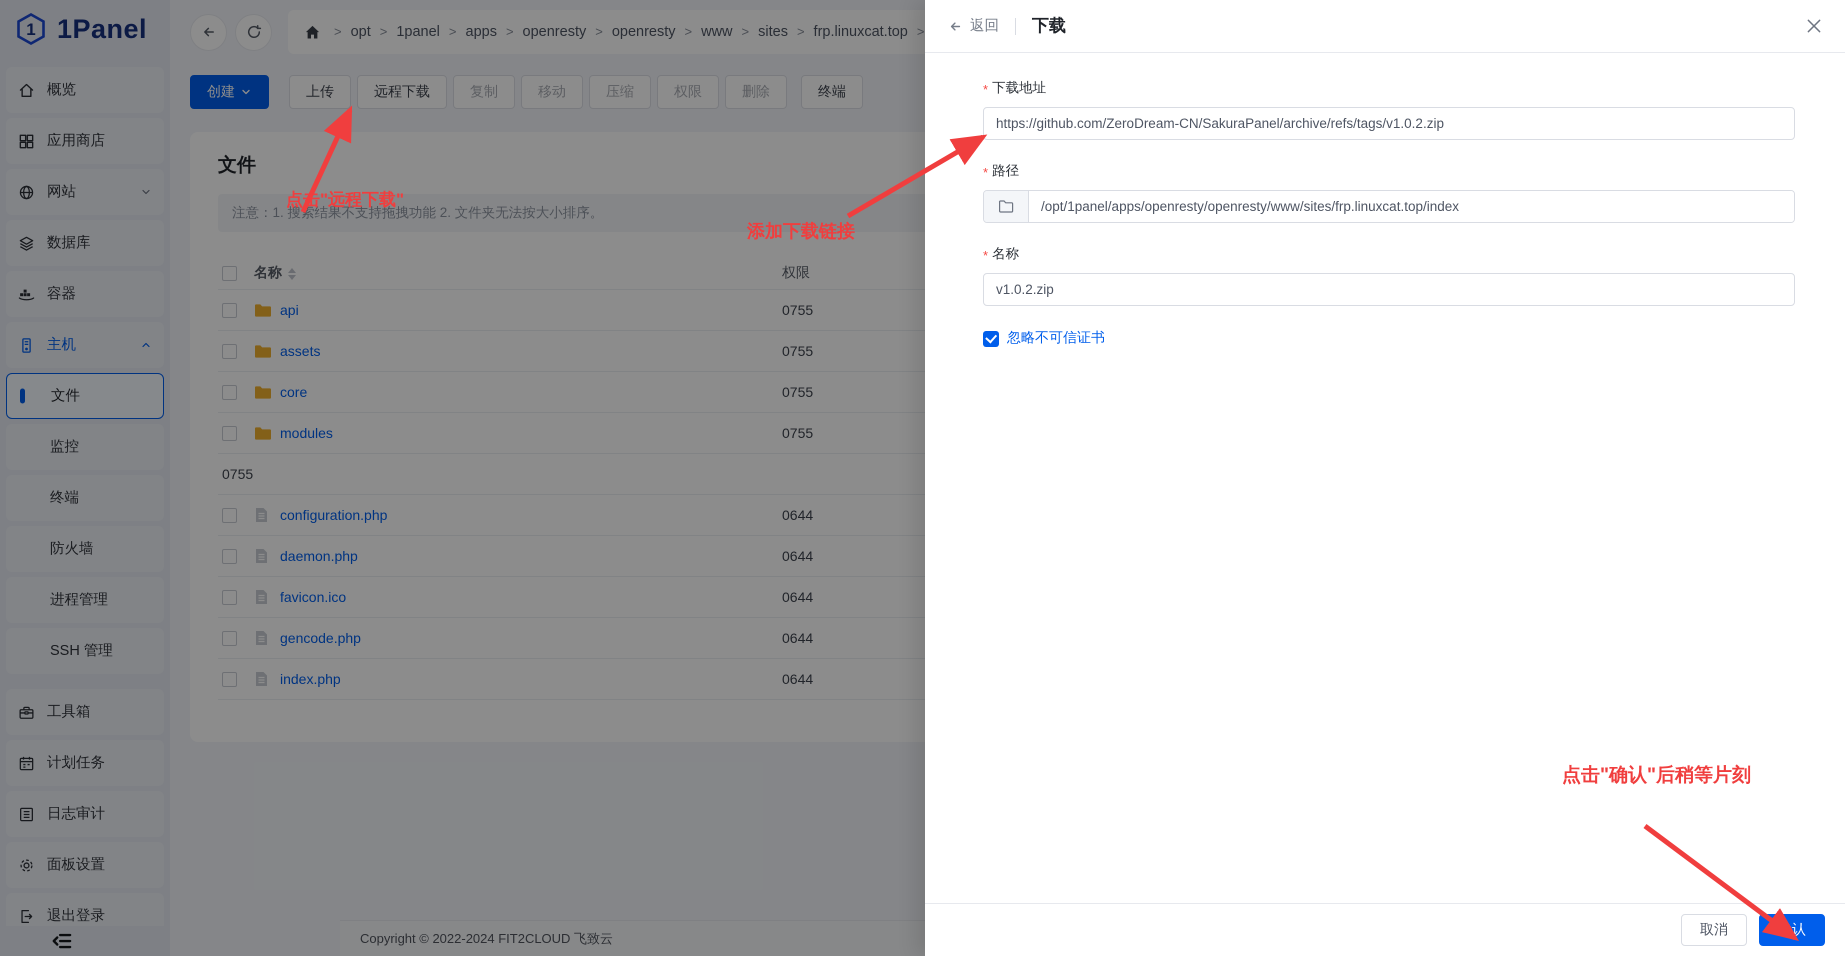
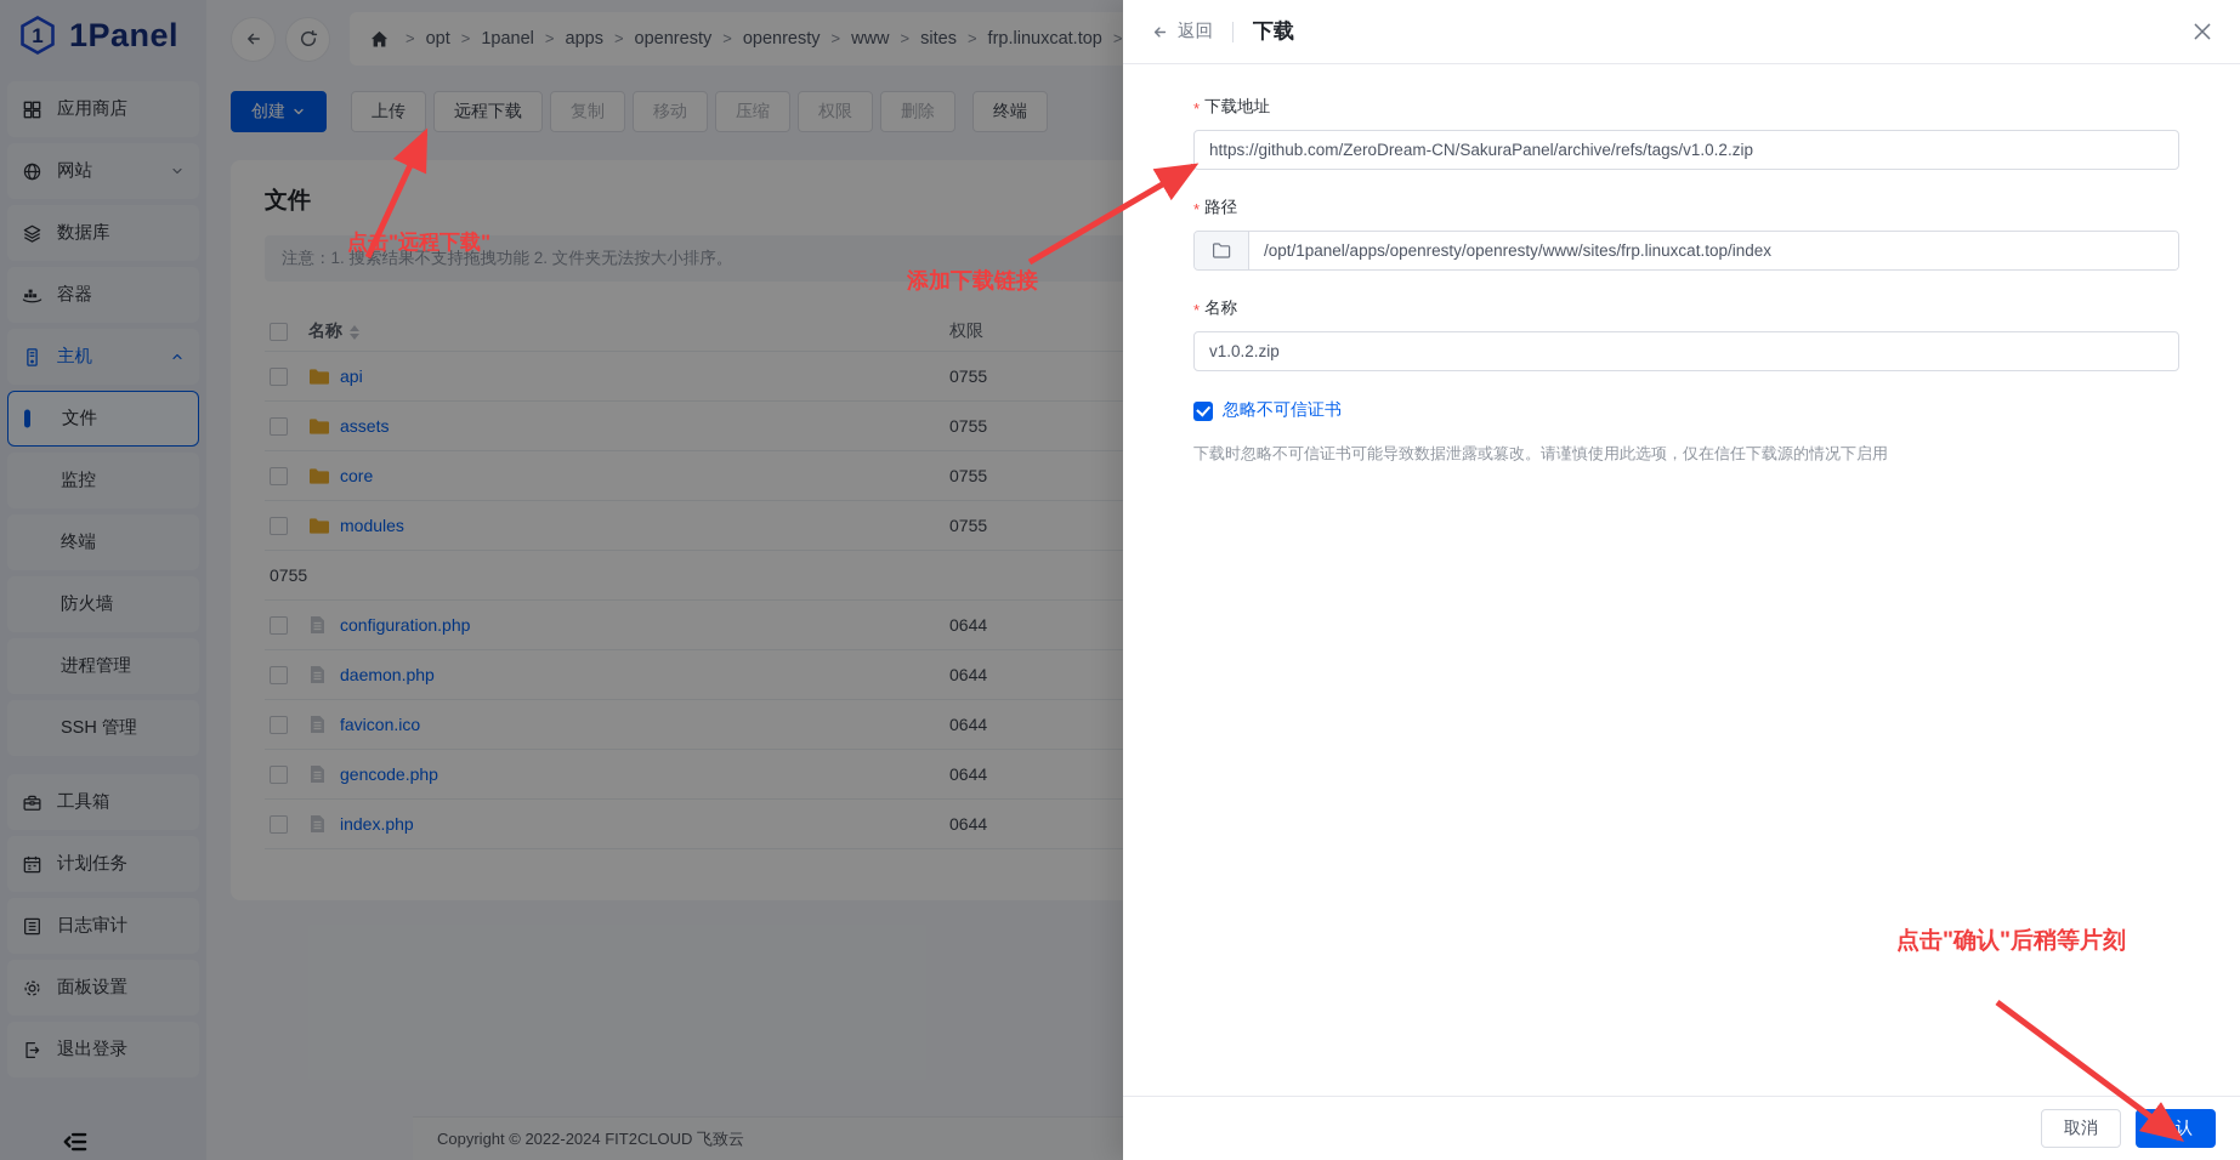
  1
  1Panel
- 概览
  应用商店
  网站
  数据库
  容器
  主机
  文件
  监控
  终端
  防火墙
  进程管理
  SSH 管理
  工具箱
  计划任务
  日志审计
  面板设置
  退出登录
  opt
  1panel
  apps
  openresty
  openresty
  www
  sites
  frp.linuxcat.top
  创建
  上传
  远程下载
  复制
  移动
  压缩
  权限
  删除
  终端
  文件
  注意：1. 搜索结果不支持拖拽功能 2. 文件夹无法按大小排序。
  名称
  权限
  api
  0755
  assets
  0755
  core
  0755
  modules
  0755
  0755
  configuration.php
  0644
  daemon.php
  0644
  favicon.ico
  0644
  gencode.php
  0644
  index.php
  0644
  Copyright © 2022-2024 FIT2CLOUD 飞致云
  返回
  下载
  *
  下载地址
  https://github.com/ZeroDream-CN/SakuraPanel/archive/refs/tags/v1.0.2.zip
  *
  路径
  /opt/1panel/apps/openresty/openresty/www/sites/frp.linuxcat.top/index
  *
  名称
  v1.0.2.zip
  忽略不可信证书
+ 下载时忽略不可信证书可能导致数据泄露或篡改。请谨慎使用此选项，仅在信任下载源的情况下启用
  取消
  点"远程下载"
  添加下载链接
  点击"确认"后稍等片刻
